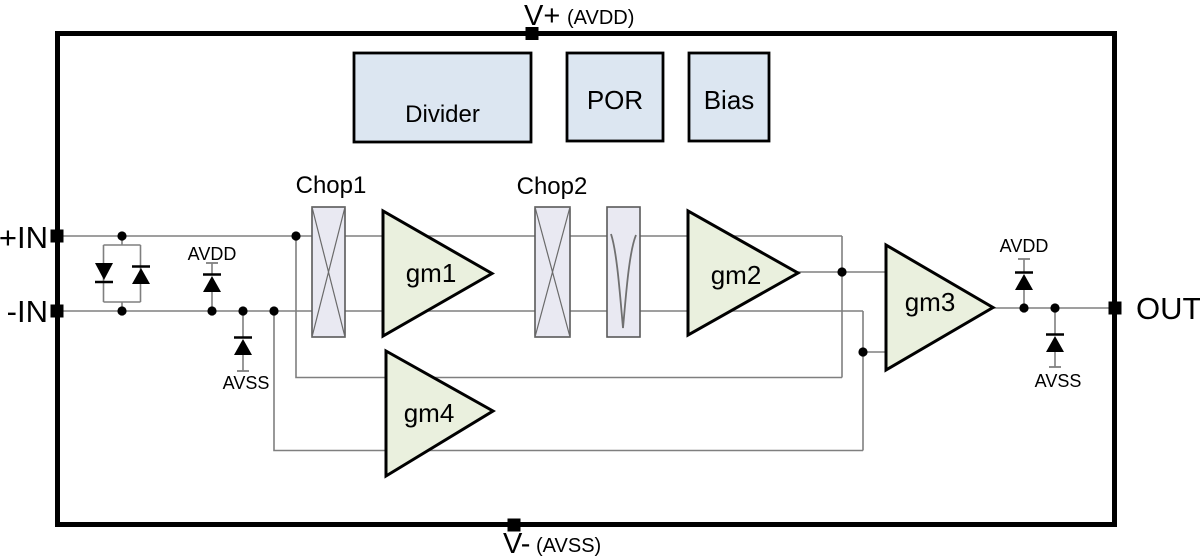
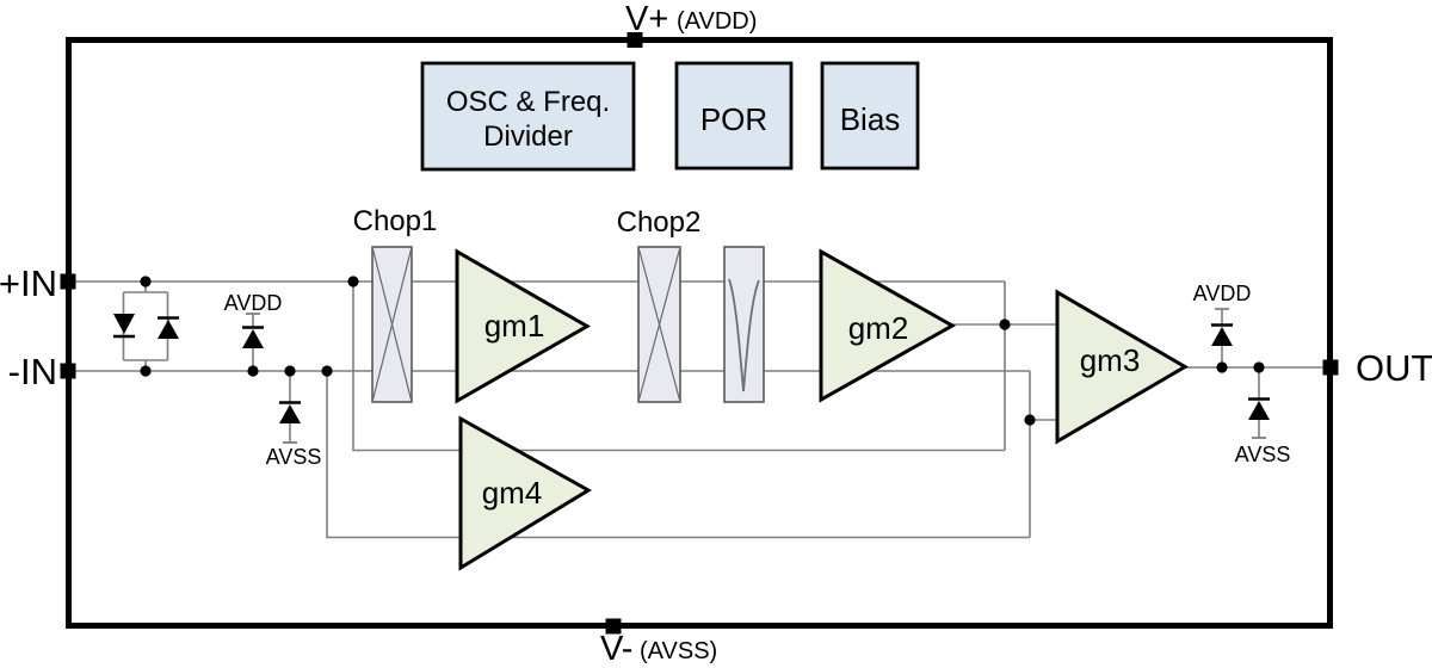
  V+
  (AVDD)
  V-
  (AVSS)
  +IN
  -IN
  OUT
+ OSC & Freq.
  Divider
  POR
  Bias
  Chop1
  Chop2
  gm1
  gm2
  gm3
  gm4
  AVDD
  AVSS
  AVDD
  AVSS
